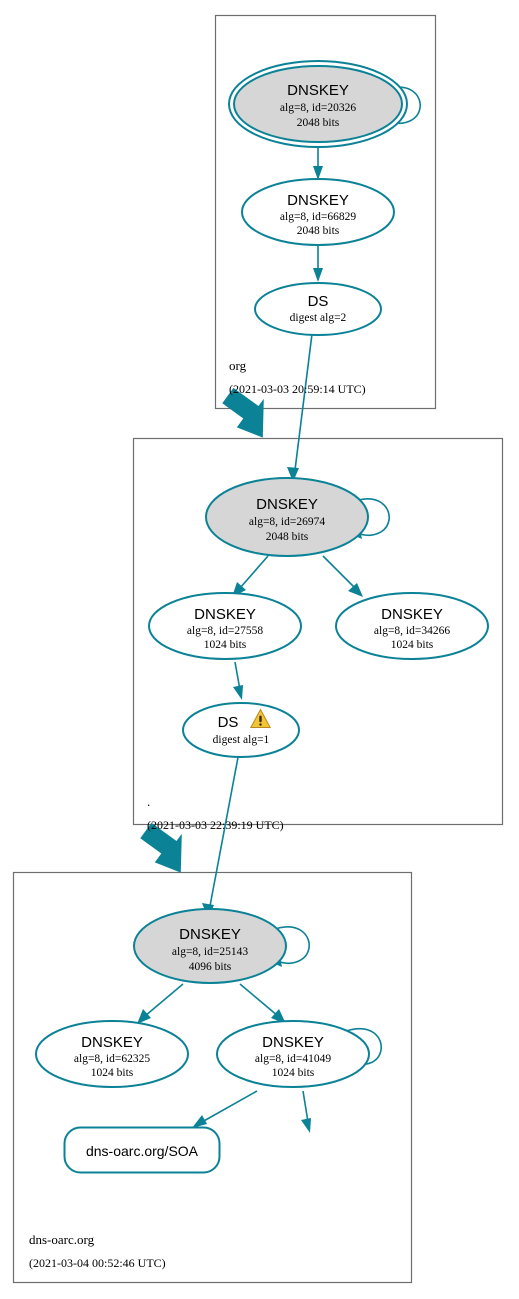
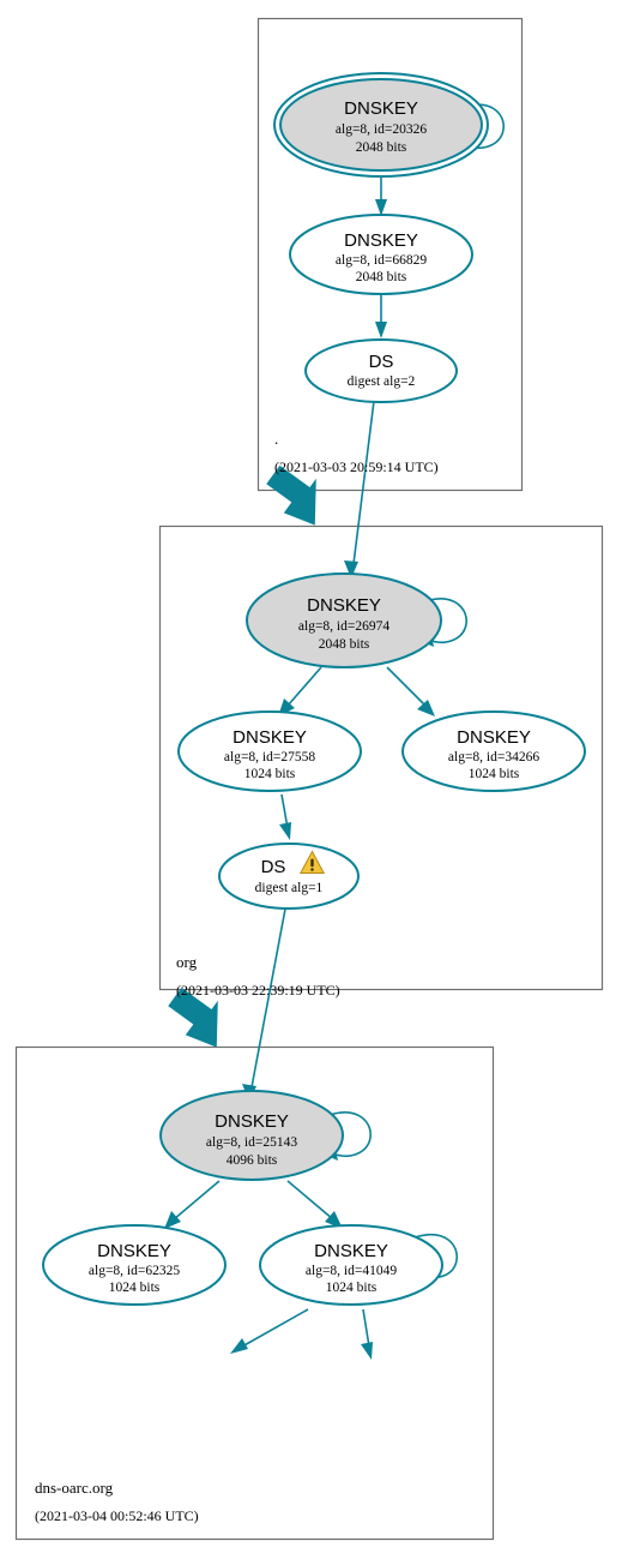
  DNSKEY
  alg=8, id=20326
  2048 bits
  DNSKEY
  alg=8, id=66829
  2048 bits
  DS
  digest alg=2
- org
+ .
  (2021-03-03 20:59:14 UTC)
  DNSKEY
  alg=8, id=26974
  2048 bits
  DNSKEY
  alg=8, id=27558
  1024 bits
  DNSKEY
  alg=8, id=34266
  1024 bits
  DS
  digest alg=1
- .
+ org
  (2021-03-03 22:39:19 UTC)
  DNSKEY
  alg=8, id=25143
  4096 bits
  DNSKEY
  alg=8, id=62325
  1024 bits
  DNSKEY
  alg=8, id=41049
  1024 bits
- dns-oarc.org/SOA
  dns-oarc.org
  (2021-03-04 00:52:46 UTC)
